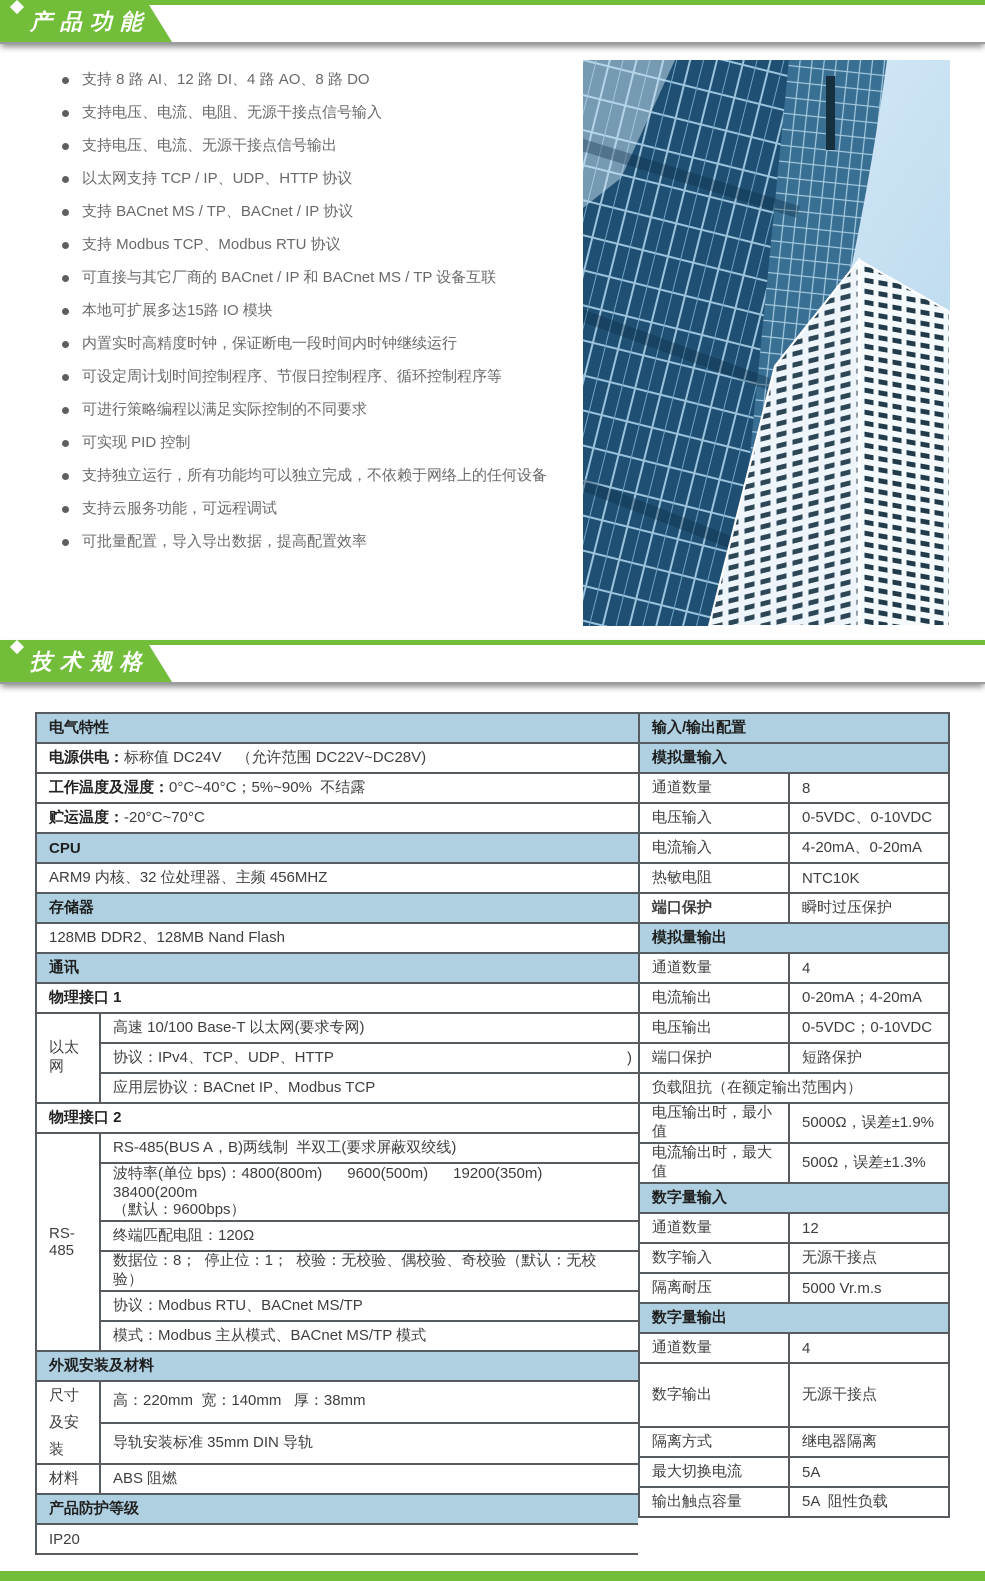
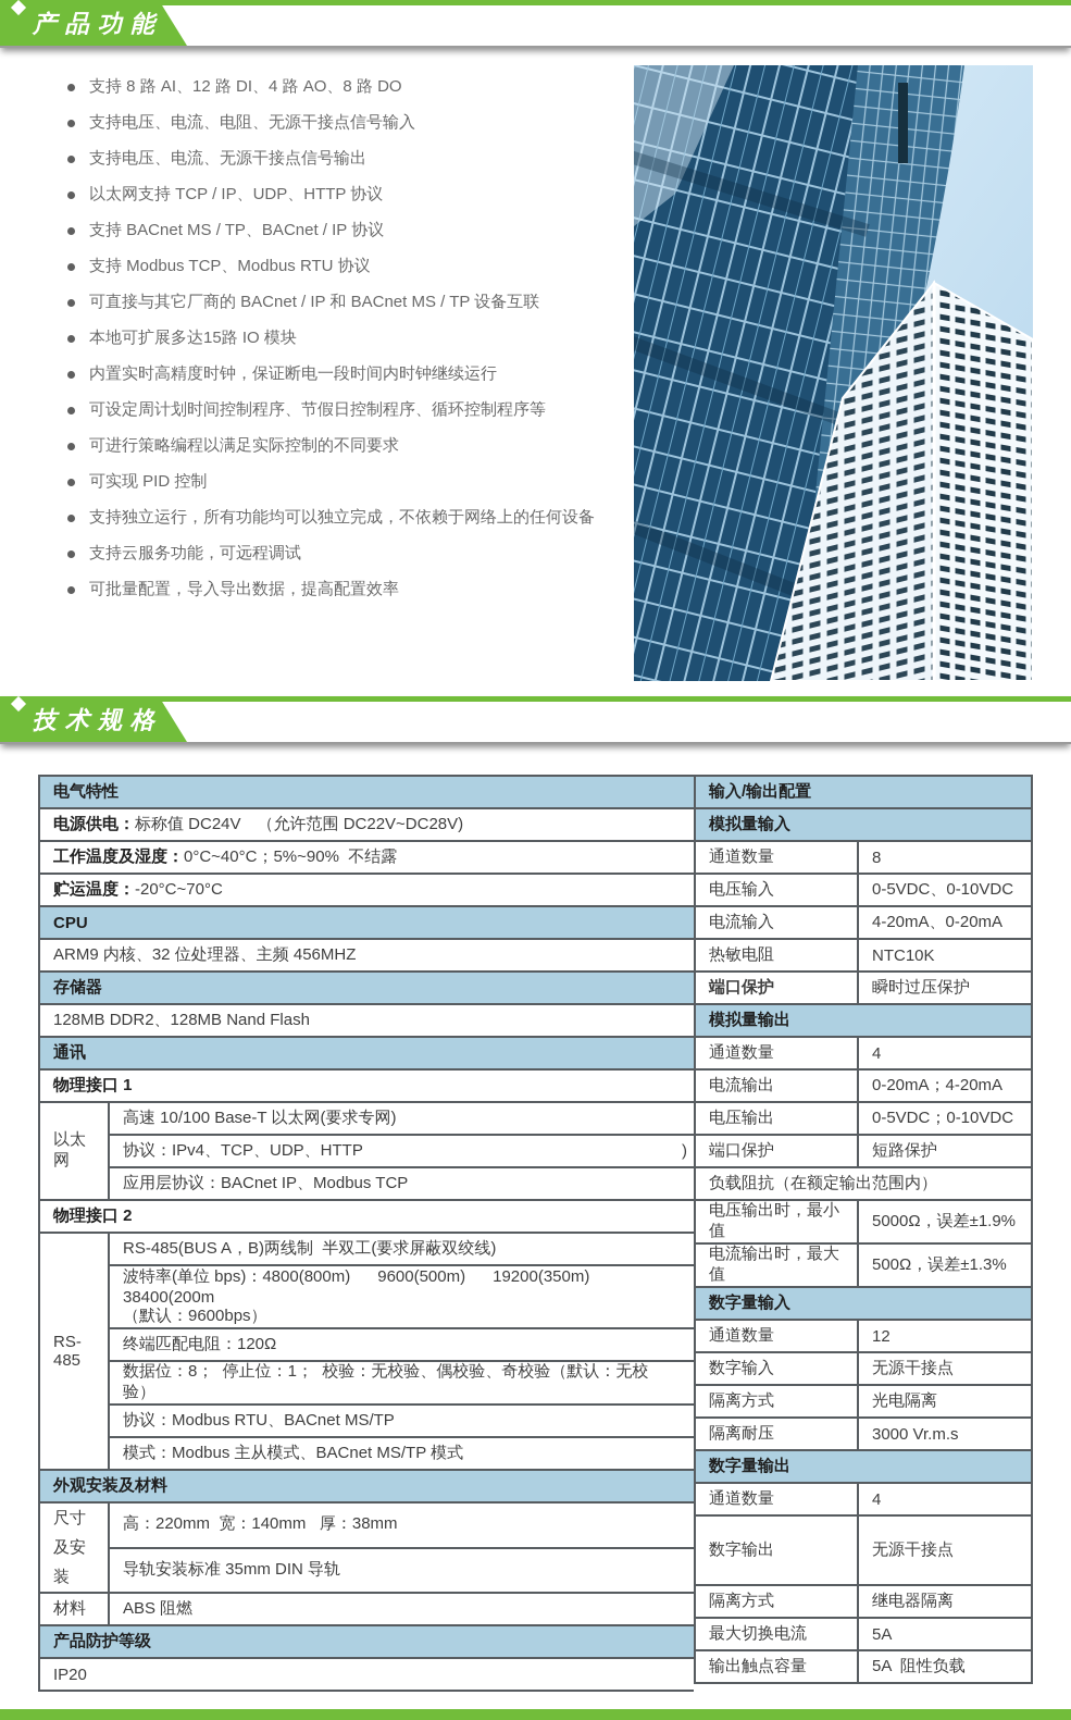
  产品功能
  支持 8 路 AI、12 路 DI、4 路 AO、8 路 DO
  支持电压、电流、电阻、无源干接点信号输入
  支持电压、电流、无源干接点信号输出
  以太网支持 TCP / IP、UDP、HTTP 协议
  支持 BACnet MS / TP、BACnet / IP 协议
  支持 Modbus TCP、Modbus RTU 协议
  可直接与其它厂商的 BACnet / IP 和 BACnet MS / TP 设备互联
  本地可扩展多达15路 IO 模块
  内置实时高精度时钟，保证断电一段时间内时钟继续运行
  可设定周计划时间控制程序、节假日控制程序、循环控制程序等
  可进行策略编程以满足实际控制的不同要求
  可实现 PID 控制
  支持独立运行，所有功能均可以独立完成，不依赖于网络上的任何设备
  支持云服务功能，可远程调试
  可批量配置，导入导出数据，提高配置效率
  技术规格
  电气特性
  电源供电：标称值 DC24V （允许范围 DC22V~DC28V)
  工作温度及湿度：0°C~40°C；5%~90% 不结露
  贮运温度：-20°C~70°C
  CPU
  ARM9 内核、32 位处理器、主频 456MHZ
  存储器
  128MB DDR2、128MB Nand Flash
  通讯
  物理接口 1
  以太网	高速 10/100 Base-T 以太网(要求专网)
  协议：IPv4、TCP、UDP、HTTP )
  应用层协议：BACnet IP、Modbus TCP
  物理接口 2
  RS-485	RS-485(BUS A，B)两线制 半双工(要求屏蔽双绞线)
  波特率(单位 bps)：4800(800m) 9600(500m) 19200(350m) 38400(200m（默认：9600bps）
  终端匹配电阻：120Ω
  数据位：8； 停止位：1； 校验：无校验、偶校验、奇校验（默认：无校验）
  协议：Modbus RTU、BACnet MS/TP
  模式：Modbus 主从模式、BACnet MS/TP 模式
  外观安装及材料
  尺寸及安装	高：220mm 宽：140mm 厚：38mm
  导轨安装标准 35mm DIN 导轨
  材料	ABS 阻燃
  产品防护等级
  IP20
  输入/输出配置
  模拟量输入
  通道数量	8
  电压输入	0-5VDC、0-10VDC
  电流输入	4-20mA、0-20mA
  热敏电阻	NTC10K
  端口保护	瞬时过压保护
  模拟量输出
  通道数量	4
  电流输出	0-20mA；4-20mA
  电压输出	0-5VDC；0-10VDC
  端口保护	短路保护
  负载阻抗（在额定输出范围内）
  电压输出时，最小值	5000Ω，误差±1.9%
  电流输出时，最大值	500Ω，误差±1.3%
  数字量输入
  通道数量	12
  数字输入	无源干接点
+ 隔离方式	光电隔离
- 隔离耐压	5000 Vr.m.s
+ 隔离耐压	3000 Vr.m.s
  数字量输出
  通道数量	4
  数字输出	无源干接点
  隔离方式	继电器隔离
  最大切换电流	5A
  输出触点容量	5A 阻性负载
